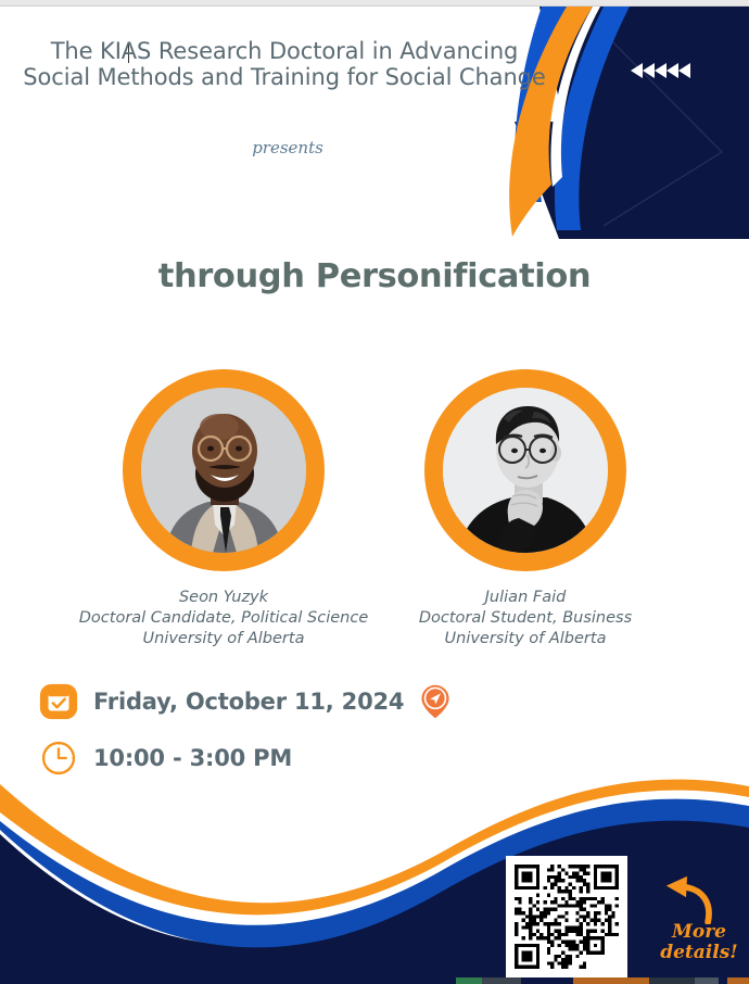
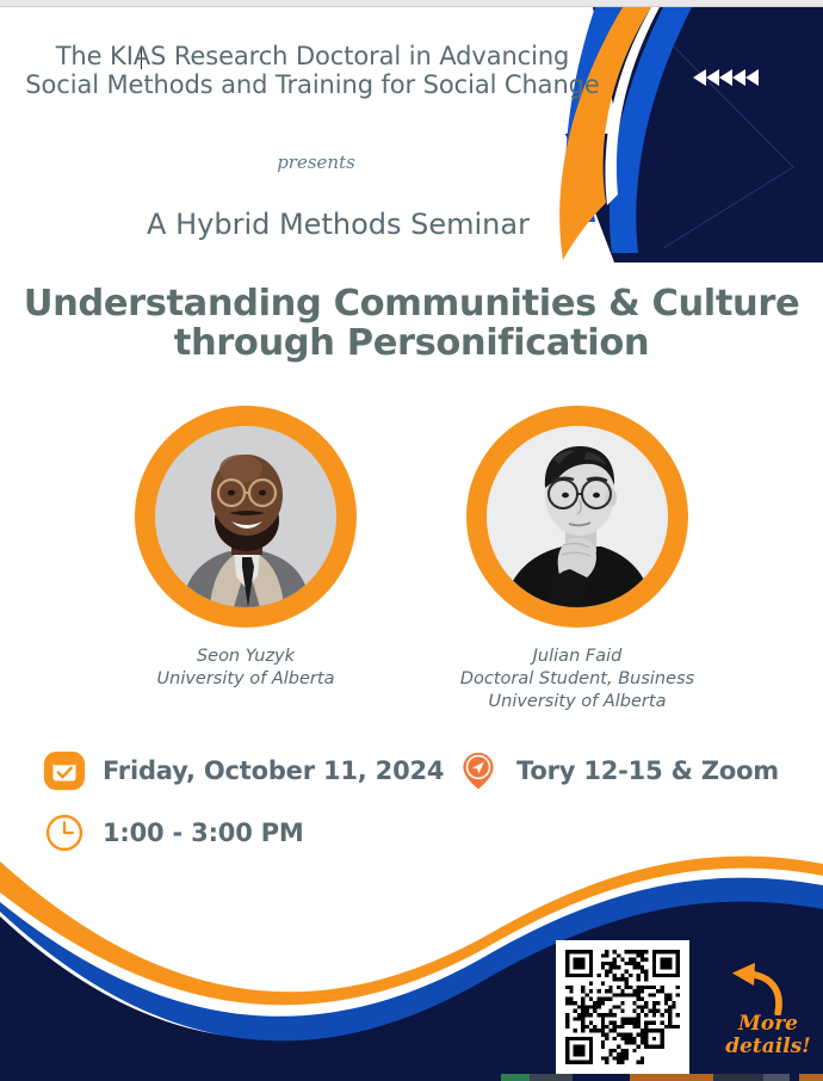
  The KIAS Research Doctoral in Advancing Social Methods and Training for Social Change
  presents
+ A Hybrid Methods Seminar
+ Understanding Communities & Culture
  through Personification
  Seon Yuzyk
- Doctoral Candidate, Political Science
  University of Alberta
  Julian Faid
  Doctoral Student, Business
  University of Alberta
  Friday, October 11, 2024
+ Tory 12-15 & Zoom
- 10:00 - 3:00 PM
+ 1:00 - 3:00 PM
  More
  details!
